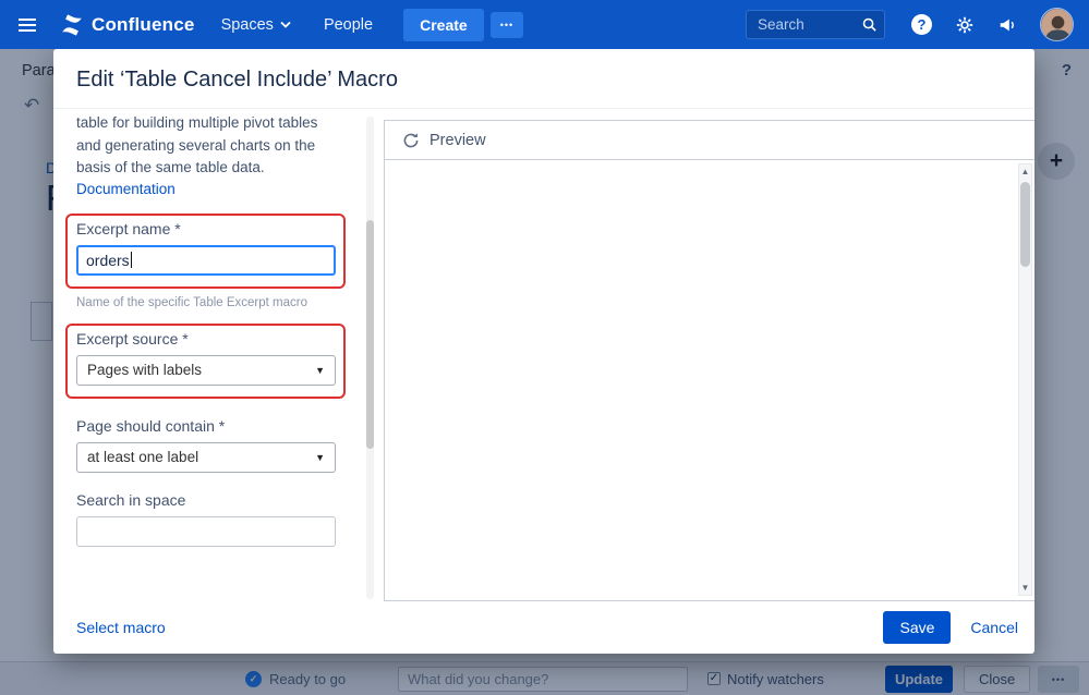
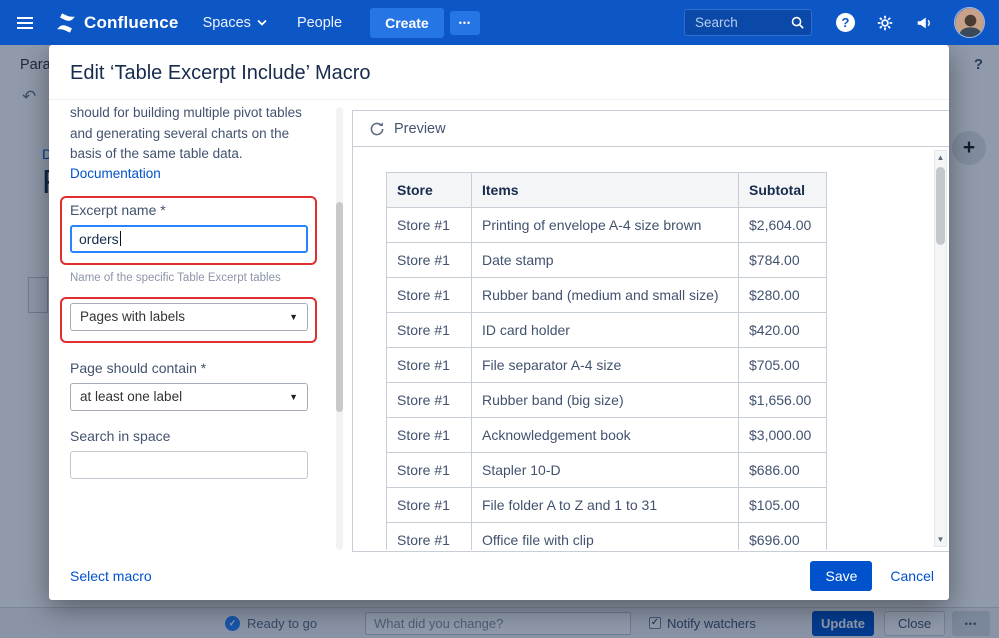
  Confluence
  Spaces
  People
  Create
  •••
  Search
  ?
  Para
  ?
  ↶
  D
  +
  ✓
  Ready to go
  What did you change?
  ✓
  Notify watchers
  Update
  Close
  •••
- Edit ‘Table Cancel Include’ Macro
+ Edit ‘Table Excerpt Include’ Macro
- table for building multiple pivot tables and generating several charts on the basis of the same table data.
+ should for building multiple pivot tables and generating several charts on the basis of the same table data.
  Documentation
  Excerpt name *
  orders
- Name of the specific Table Excerpt macro
+ Name of the specific Table Excerpt tables
- Excerpt source *
  Pages with labels
  ▼
  Page should contain *
  at least one label
  ▼
  Search in space
  Preview
+ Store	Items	Subtotal
+ Store #1	Printing of envelope A-4 size brown	$2,604.00
+ Store #1	Date stamp	$784.00
+ Store #1	Rubber band (medium and small size)	$280.00
+ Store #1	ID card holder	$420.00
+ Store #1	File separator A-4 size	$705.00
+ Store #1	Rubber band (big size)	$1,656.00
+ Store #1	Acknowledgement book	$3,000.00
+ Store #1	Stapler 10-D	$686.00
+ Store #1	File folder A to Z and 1 to 31	$105.00
+ Store #1	Office file with clip	$696.00
  ▲
  ▼
  Select macro
  Save
  Cancel
